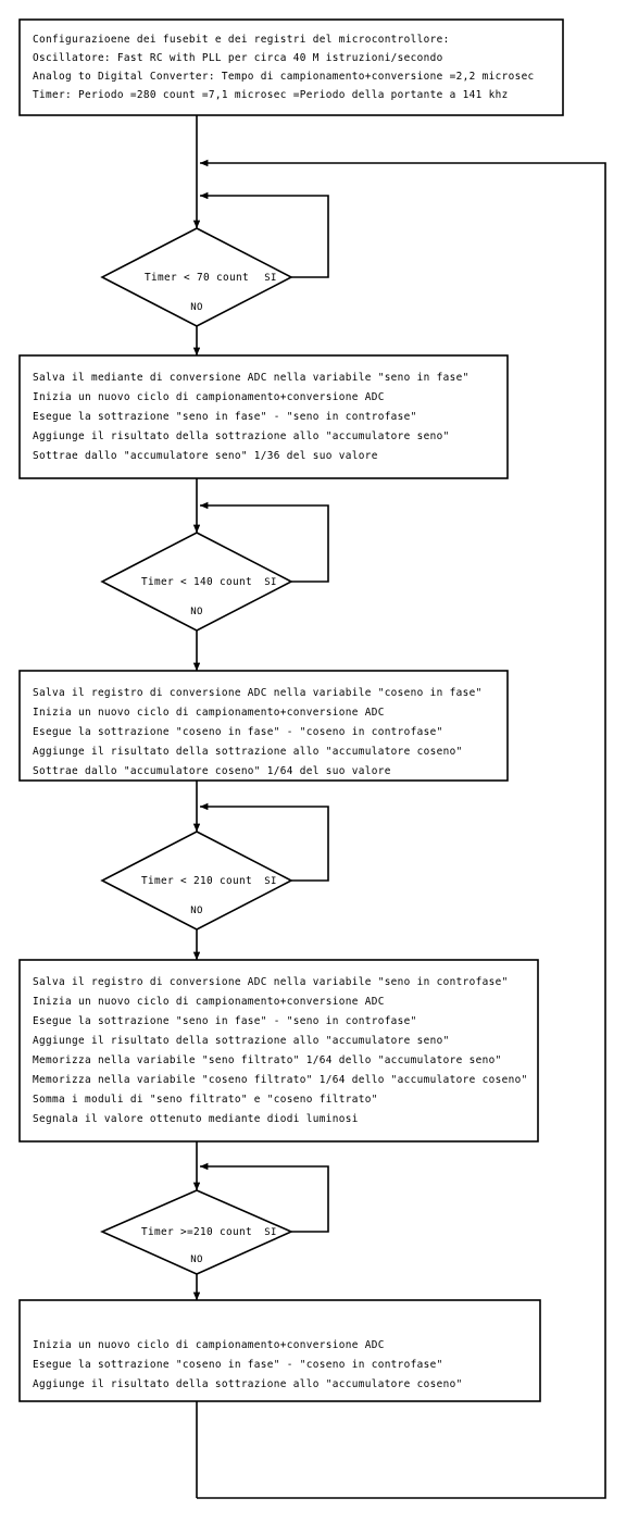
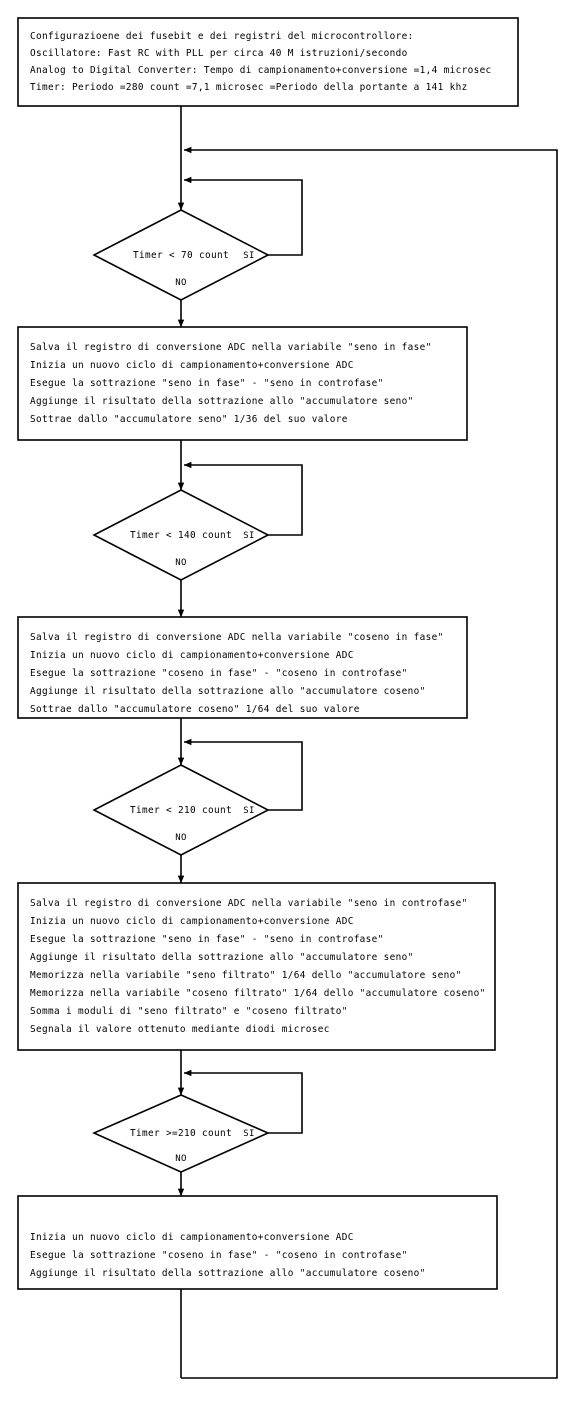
  Configurazioene dei fusebit e dei registri del microcontrollore:
  Oscillatore: Fast RC with PLL per circa 40 M istruzioni/secondo
- Analog to Digital Converter: Tempo di campionamento+conversione =2,2 microsec
+ Analog to Digital Converter: Tempo di campionamento+conversione =1,4 microsec
  Timer: Periodo =280 count =7,1 microsec =Periodo della portante a 141 khz
  Timer < 70 count
  SI
  NO
- Salva il mediante di conversione ADC nella variabile "seno in fase"
+ Salva il registro di conversione ADC nella variabile "seno in fase"
  Inizia un nuovo ciclo di campionamento+conversione ADC
  Esegue la sottrazione "seno in fase" - "seno in controfase"
  Aggiunge il risultato della sottrazione allo "accumulatore seno"
  Sottrae dallo "accumulatore seno" 1/36 del suo valore
  Timer < 140 count
  SI
  NO
  Salva il registro di conversione ADC nella variabile "coseno in fase"
  Inizia un nuovo ciclo di campionamento+conversione ADC
  Esegue la sottrazione "coseno in fase" - "coseno in controfase"
  Aggiunge il risultato della sottrazione allo "accumulatore coseno"
  Sottrae dallo "accumulatore coseno" 1/64 del suo valore
  Timer < 210 count
  SI
  NO
  Salva il registro di conversione ADC nella variabile "seno in controfase"
  Inizia un nuovo ciclo di campionamento+conversione ADC
  Esegue la sottrazione "seno in fase" - "seno in controfase"
  Aggiunge il risultato della sottrazione allo "accumulatore seno"
  Memorizza nella variabile "seno filtrato" 1/64 dello "accumulatore seno"
  Memorizza nella variabile "coseno filtrato" 1/64 dello "accumulatore coseno"
  Somma i moduli di "seno filtrato" e "coseno filtrato"
- Segnala il valore ottenuto mediante diodi luminosi
+ Segnala il valore ottenuto mediante diodi microsec
  Timer >=210 count
  SI
  NO
  Inizia un nuovo ciclo di campionamento+conversione ADC
  Esegue la sottrazione "coseno in fase" - "coseno in controfase"
  Aggiunge il risultato della sottrazione allo "accumulatore coseno"
